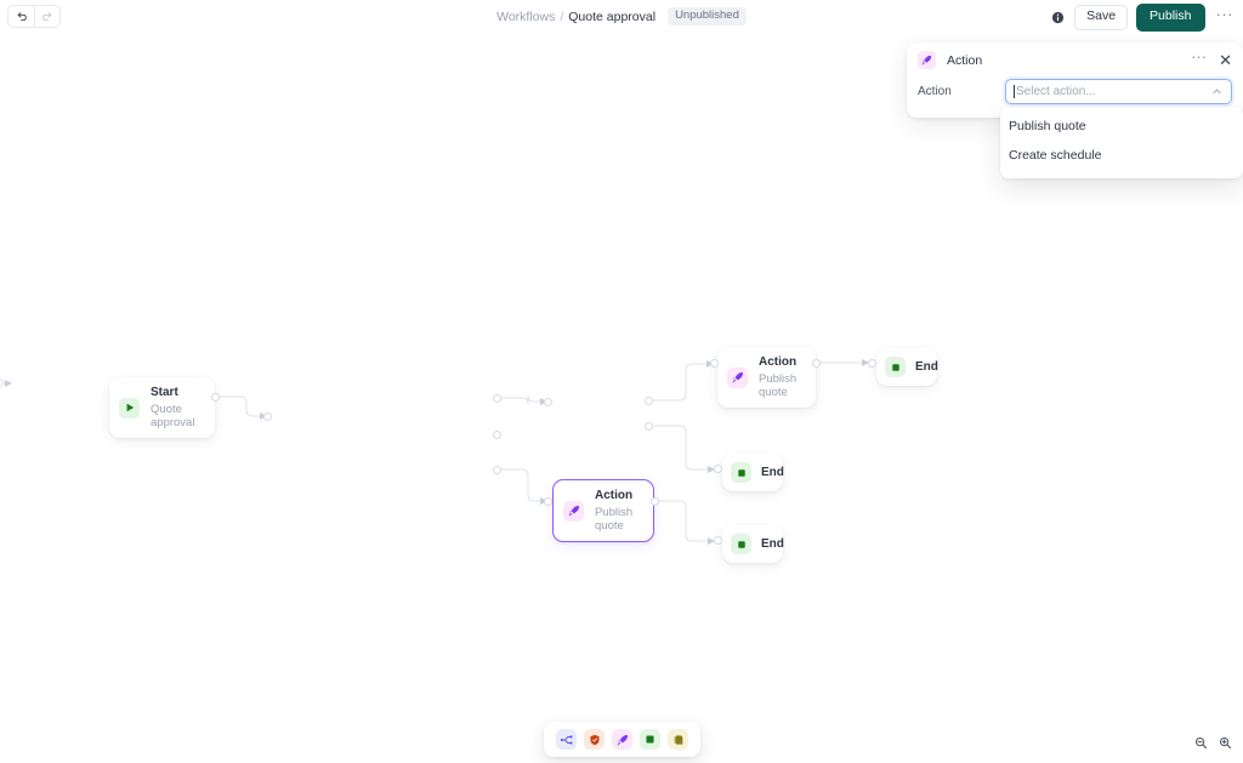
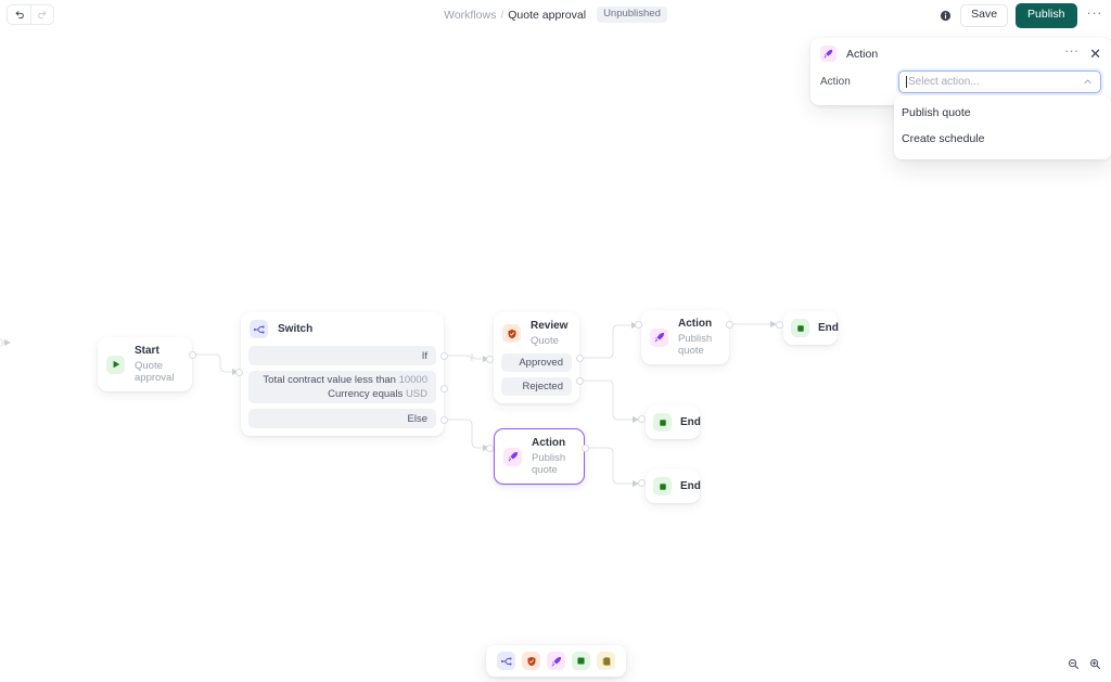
  Start
  Quote approval
+ Switch
+ If
+ Total contract value less than 10000
+ Currency equals USD
+ Else
+ Review
+ Quote
+ Approved
+ Rejected
  Action
  Publish quote
  Action
  Publish quote
  End
  End
  End
  Workflows
  /
  Quote approval
  Unpublished
  Save
  Publish
  ···
  Action
  ···
  ✕
  Action
  Select action...
  Publish quote
  Create schedule
